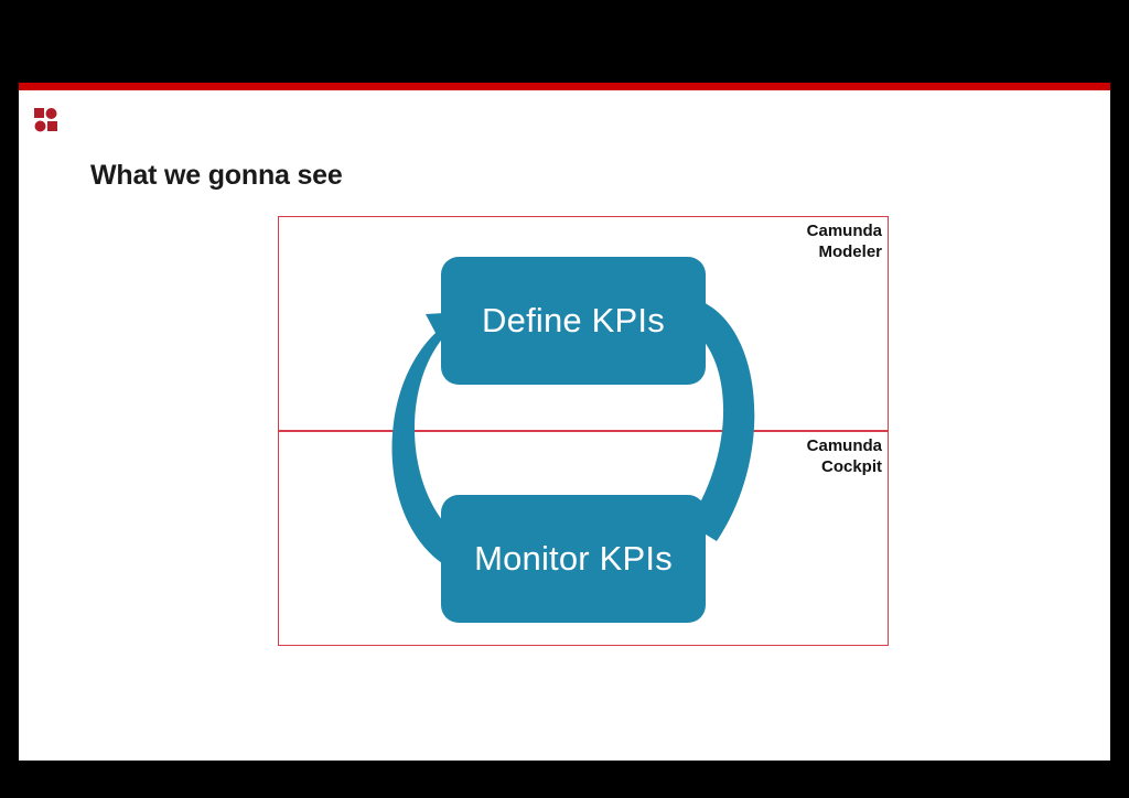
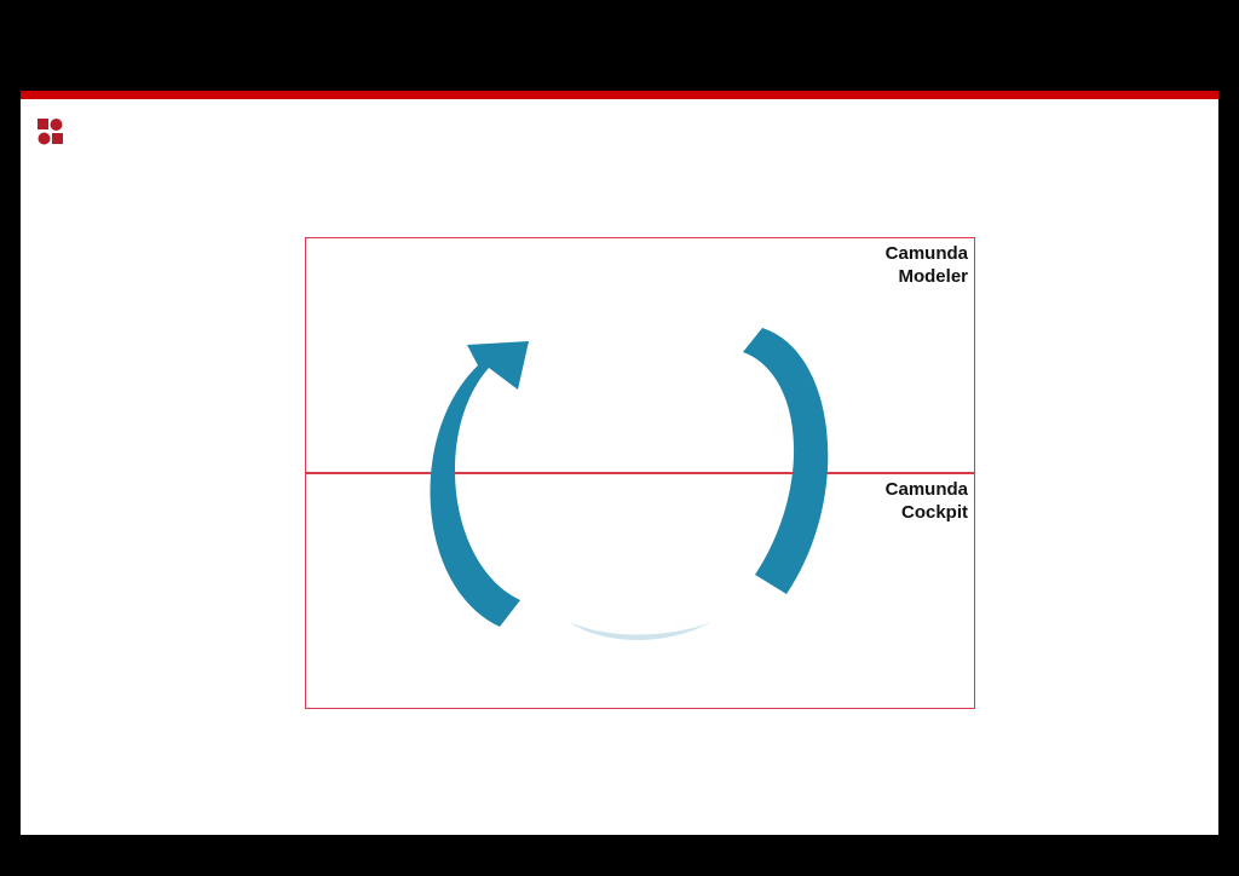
- What we gonna see
- Define KPIs
- Monitor KPIs
  Camunda
  Modeler
  Camunda
  Cockpit
